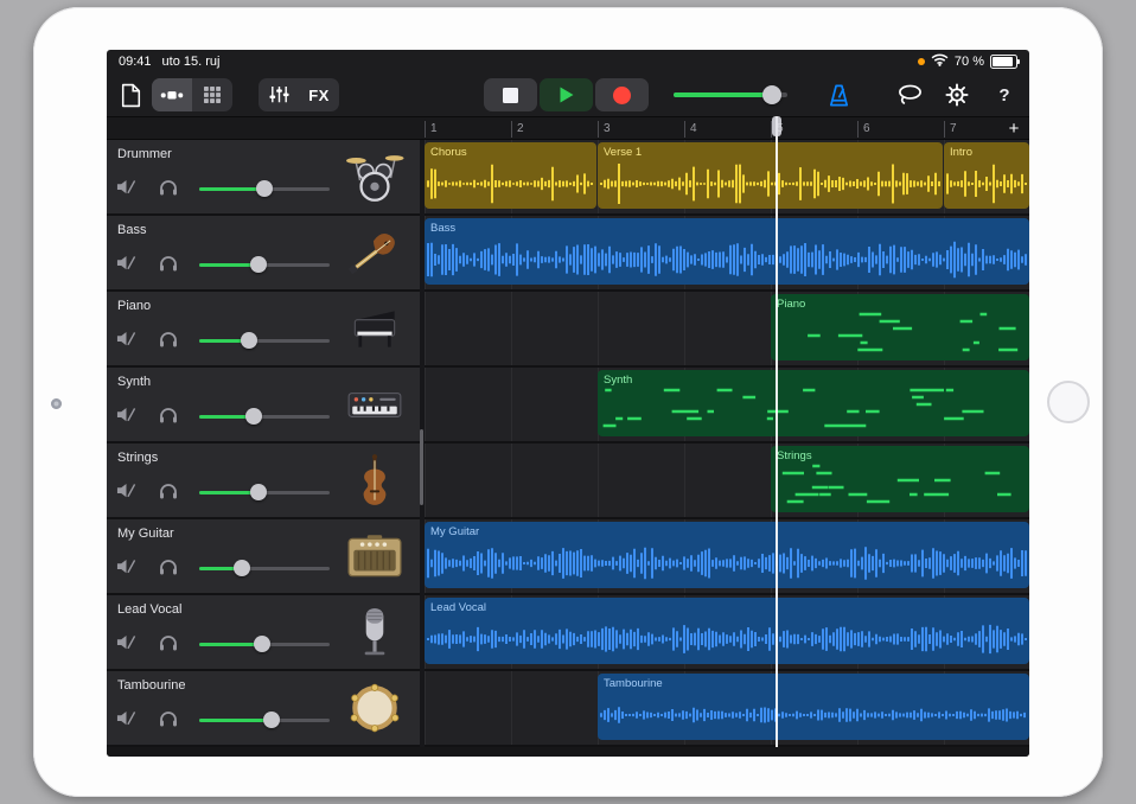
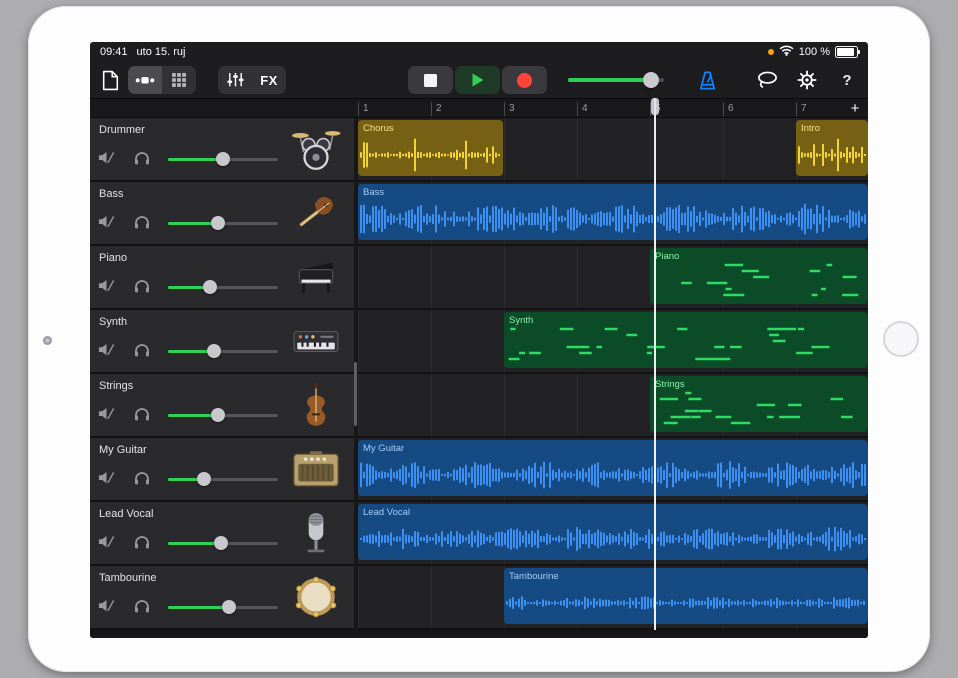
  09:41
  uto 15. ruj
- 70 %
+ 100 %
  FX
  ?
  1
  2
  3
  4
  5
  6
  7
  +
  Drummer
  Chorus
- Verse 1
  Intro
  Bass
  Bass
  Piano
  Piano
  Synth
  Synth
  Strings
  Strings
  My Guitar
  My Guitar
  Lead Vocal
  Lead Vocal
  Tambourine
  Tambourine
